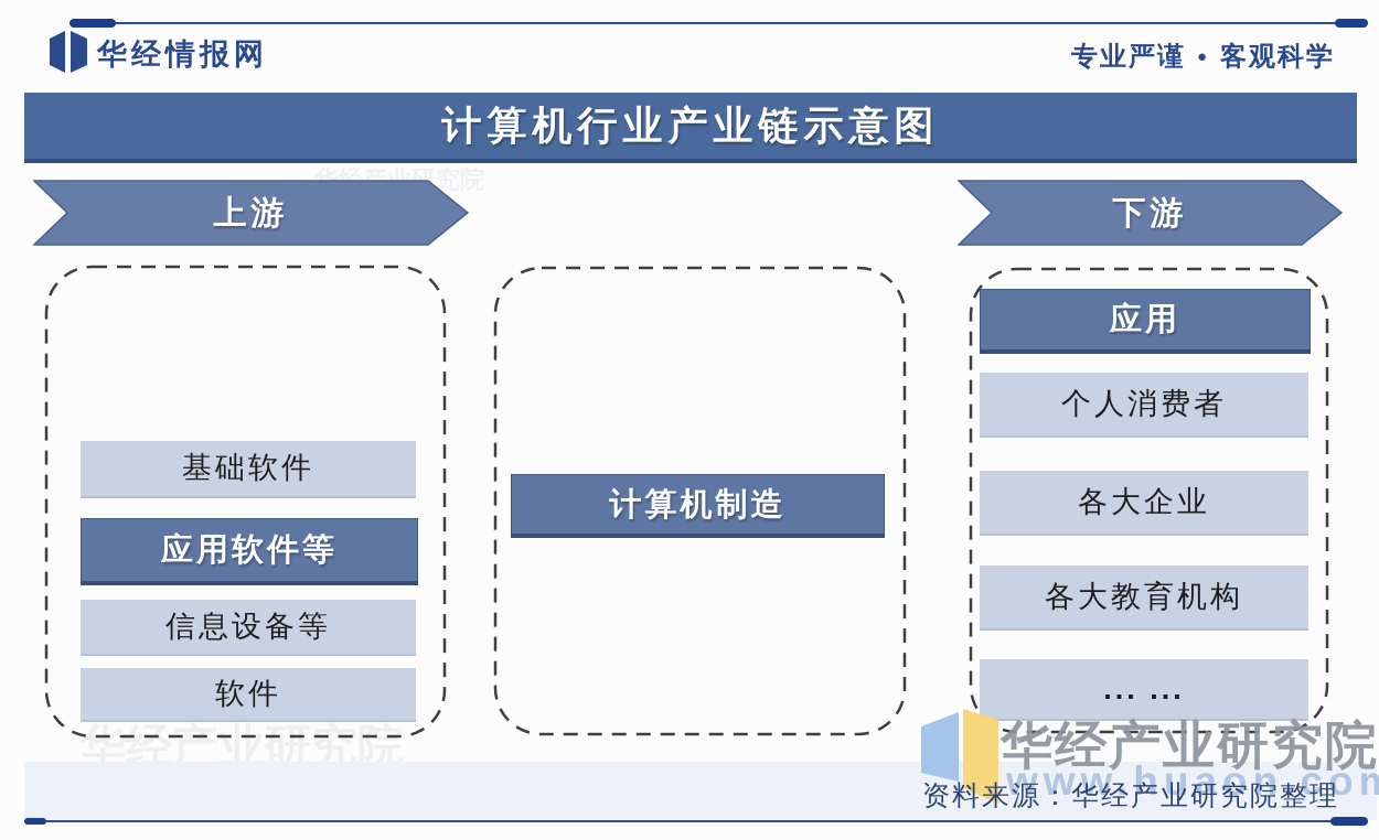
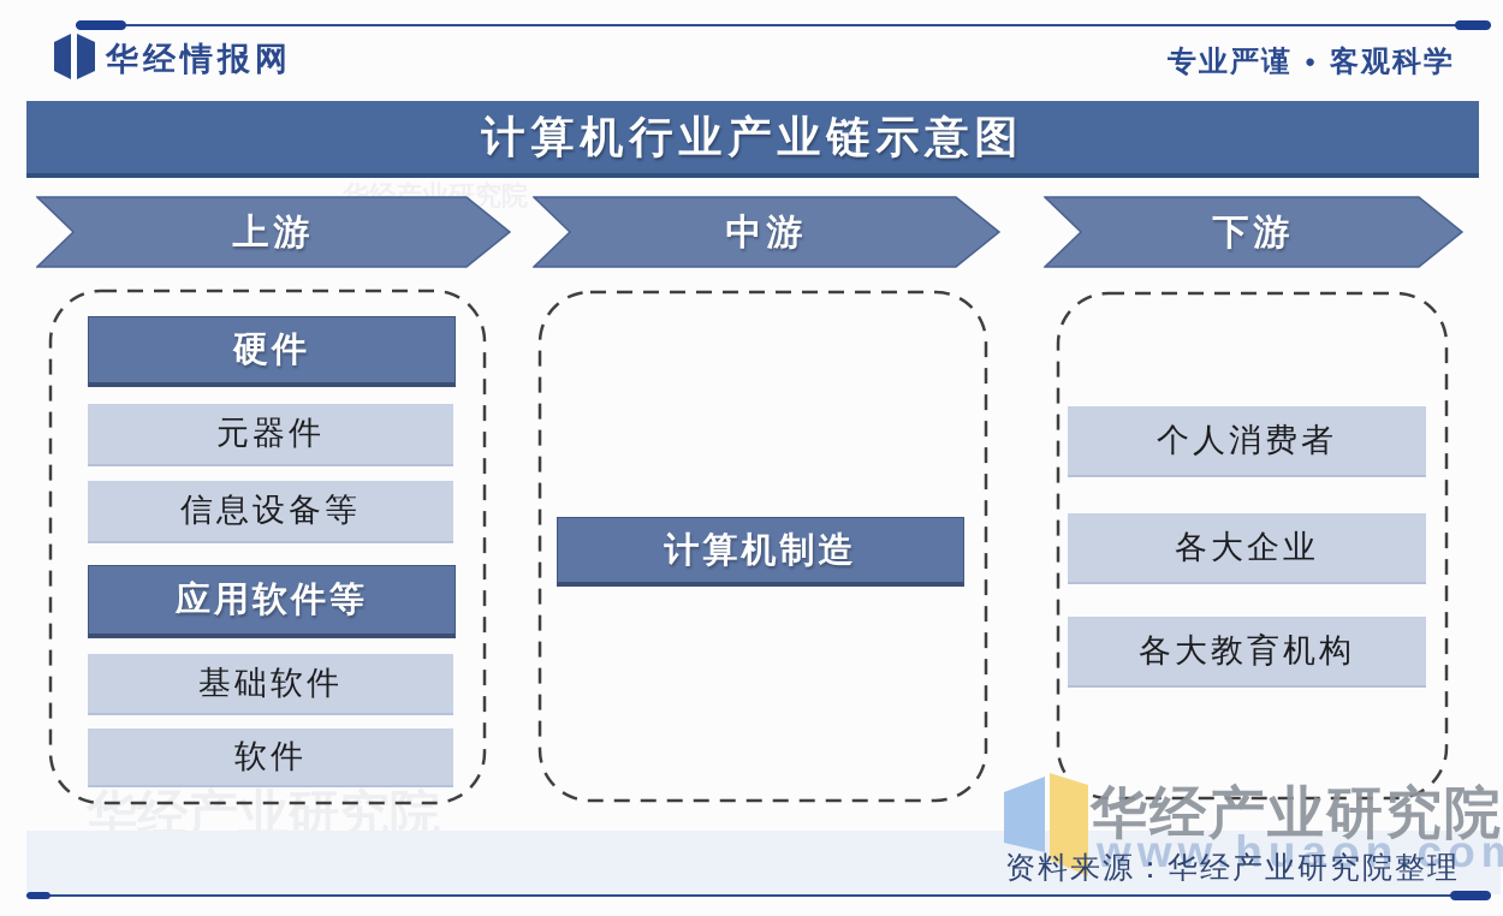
  华经情报网
  专业严谨
  ●
  客观科学
  计算机行业产业链示意图
  华经产业研究院
  华经产业研究院
  上游
+ 中游
  下游
+ 硬件
+ 元器件
- 基础软件
+ 信息设备等
  应用软件等
- 信息设备等
+ 基础软件
  软件
  计算机制造
- 应用
  个人消费者
  各大企业
  各大教育机构
- ... ...
  www.huaon.co
  华经产业研究院
  资料来源：华经产业研究院整理
